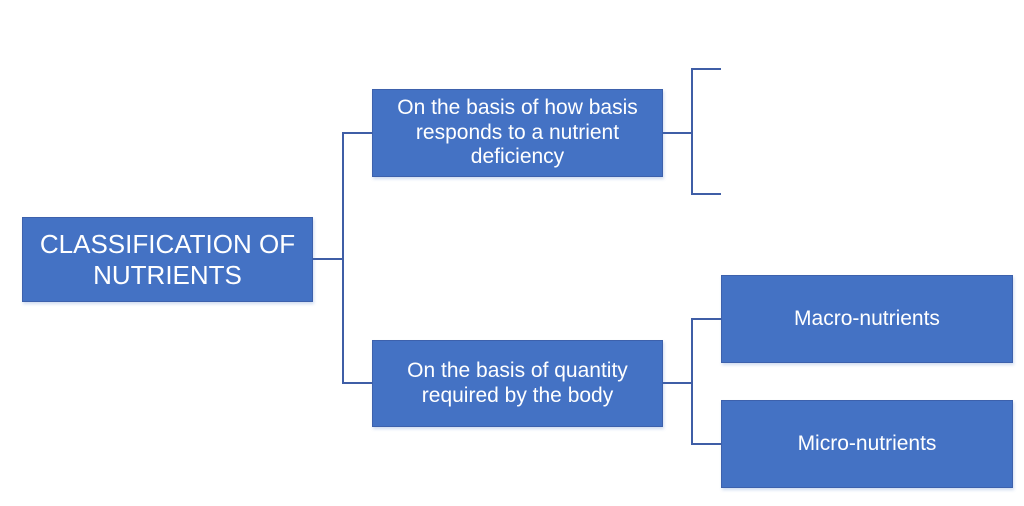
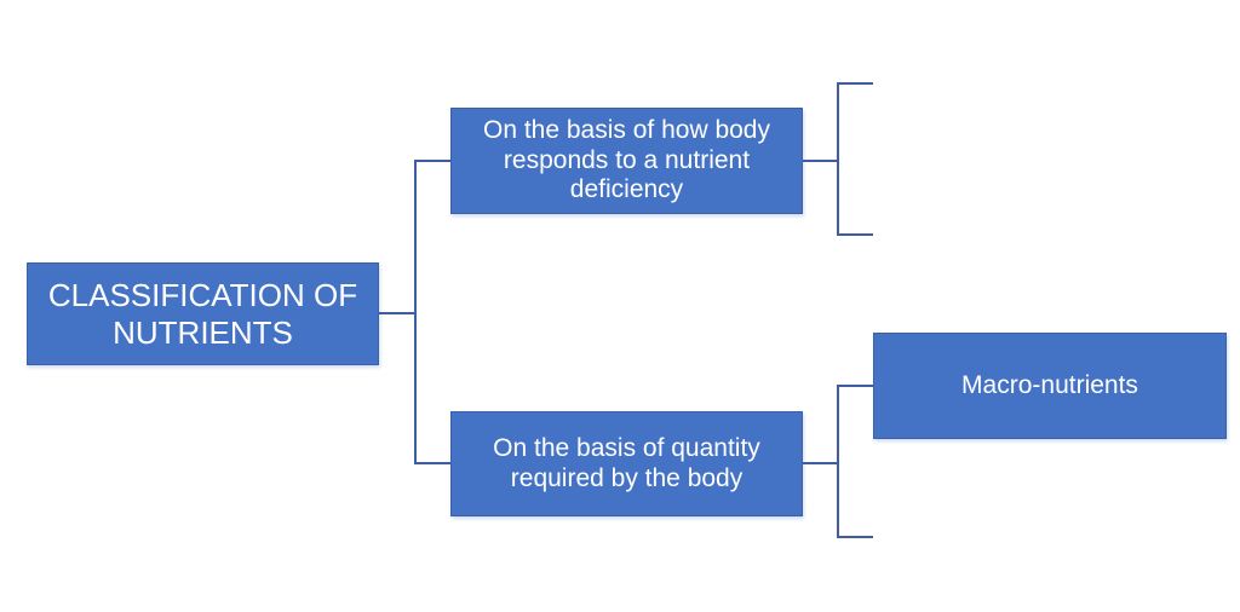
  CLASSIFICATION OF NUTRIENTS
- On the basis of how basis responds to a nutrient deficiency
+ On the basis of how body responds to a nutrient deficiency
  On the basis of quantity required by the body
  Macro-nutrients
- Micro-nutrients
